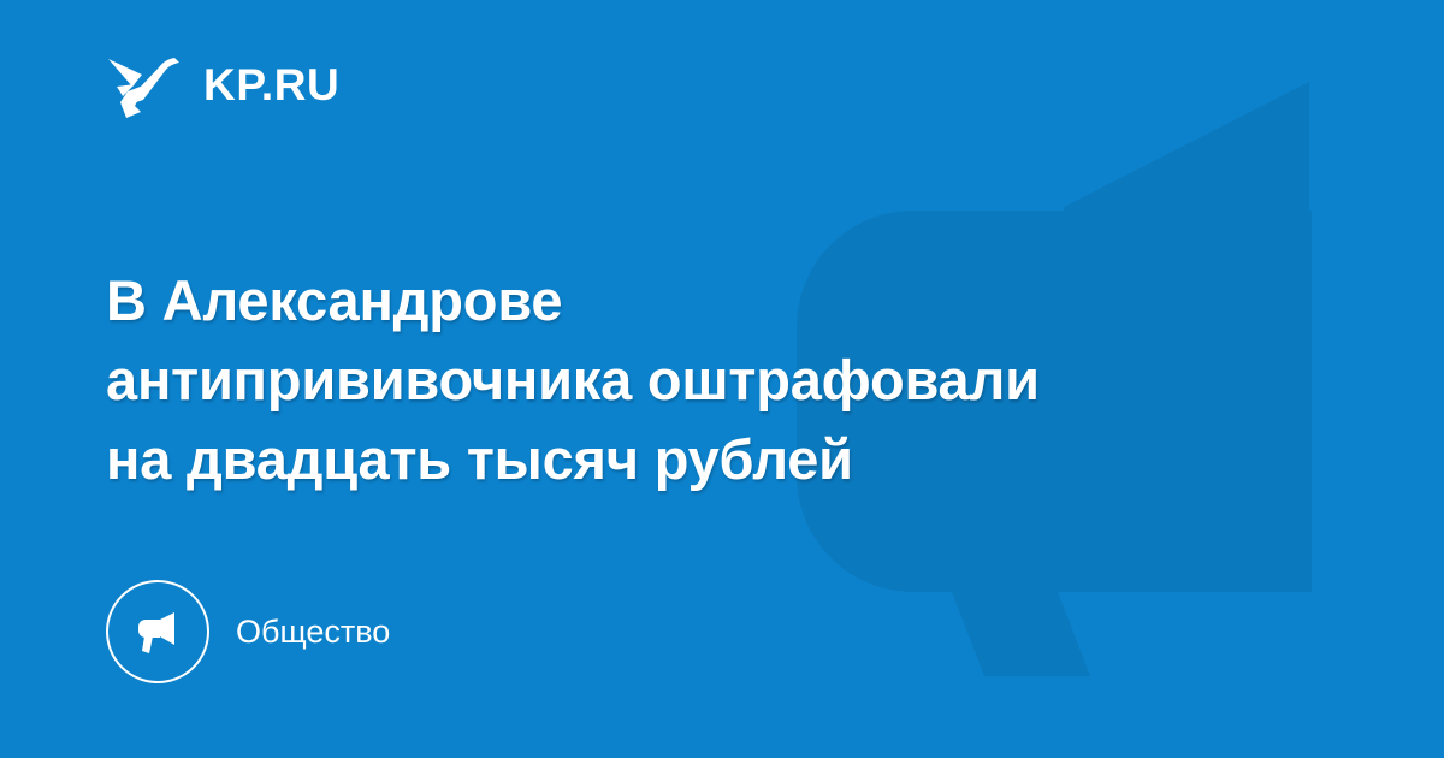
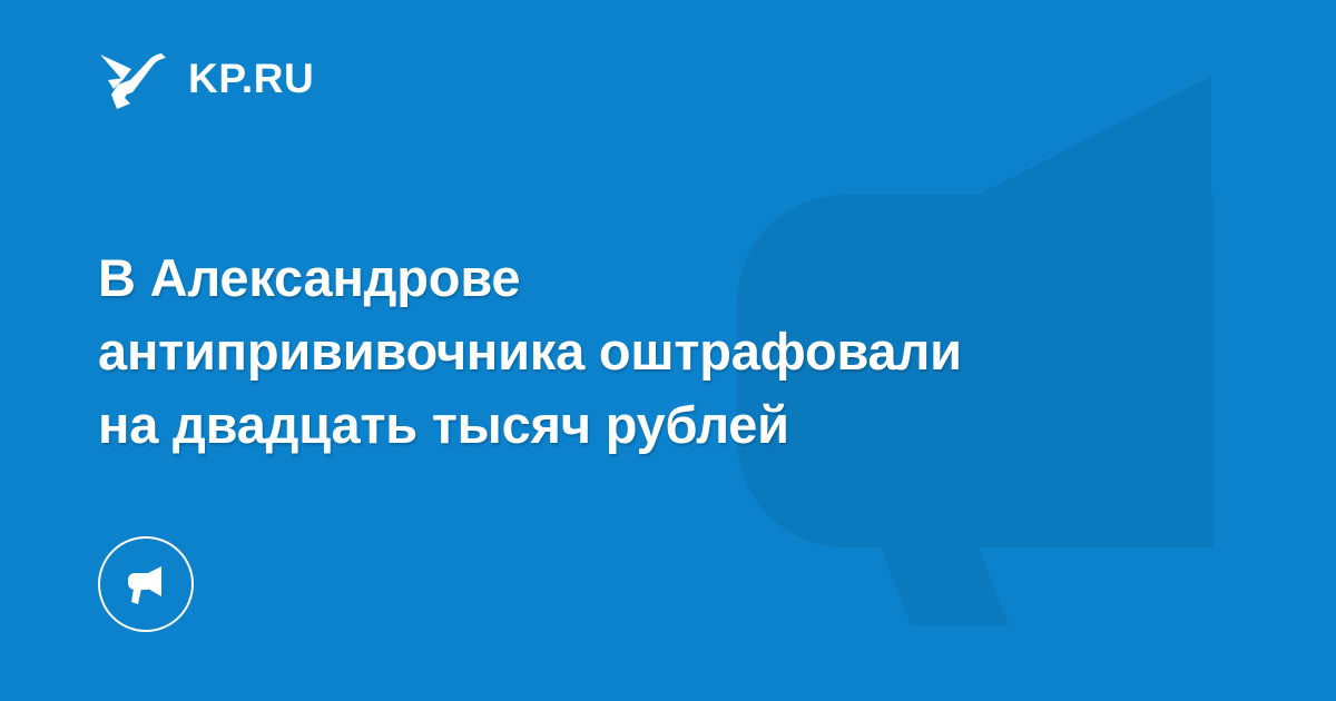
  KP.RU
  В Александрове
  антипрививочника оштрафовали
  на двадцать тысяч рублей
- Общество
